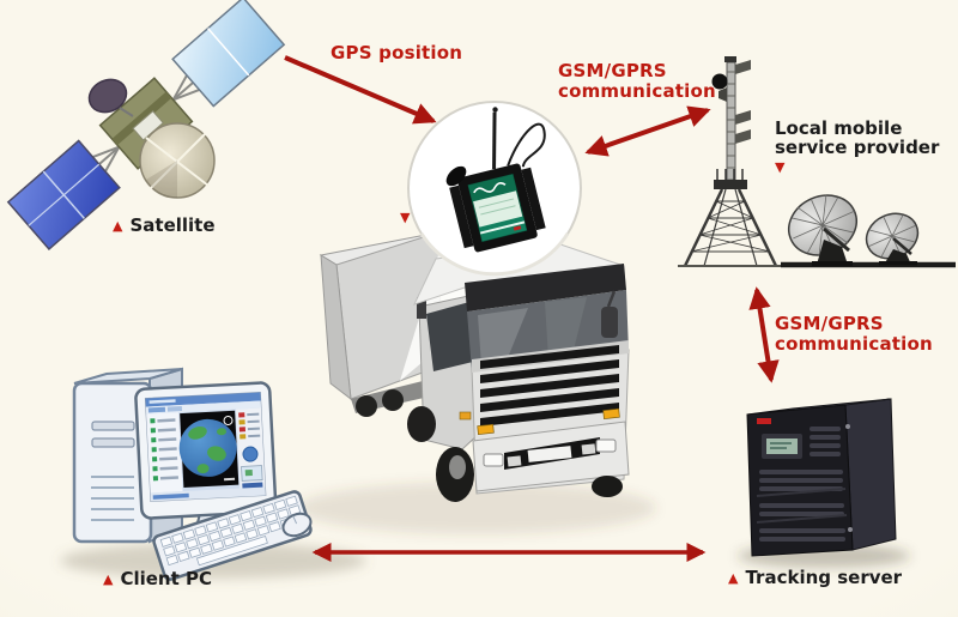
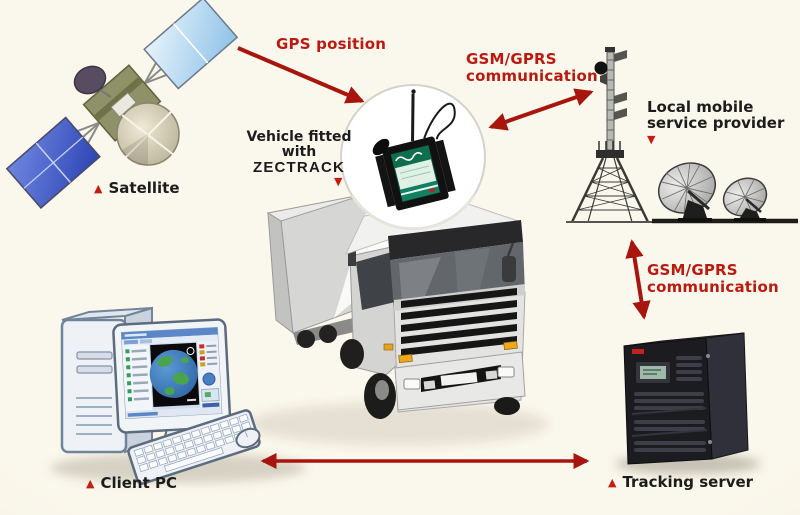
  GPS position
  GSM/GPRS
  communication
  GSM/GPRS
  communication
  Local mobile
  service provider
  ▼
+ Vehicle fitted
+ with
+ ZECTRACK
  ▼
  ▲
  Satellite
  ▲
  Client PC
  ▲
  Tracking server
